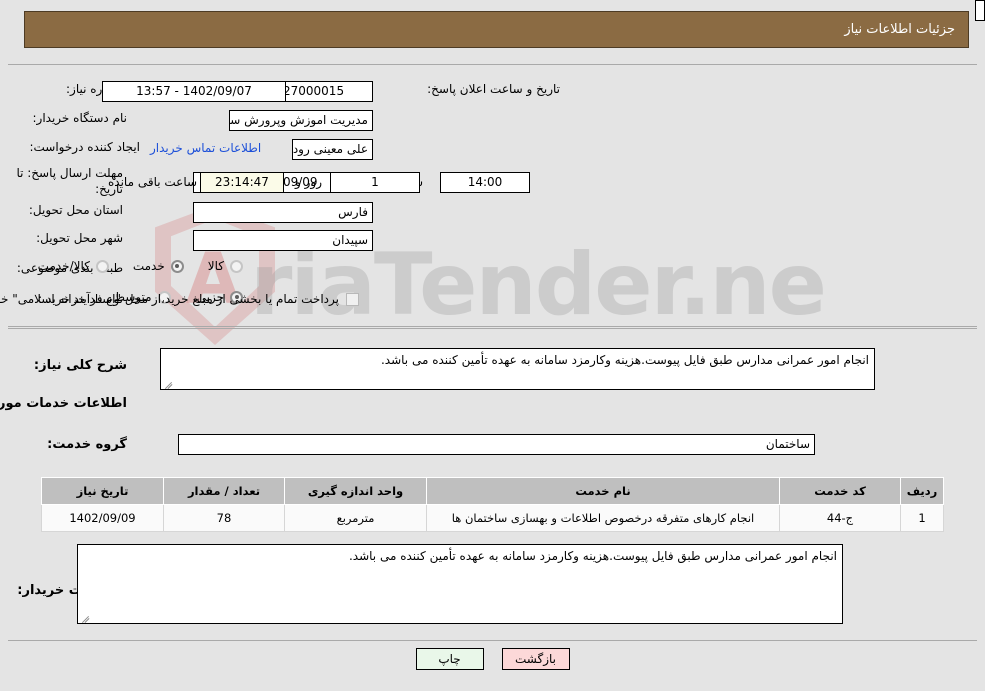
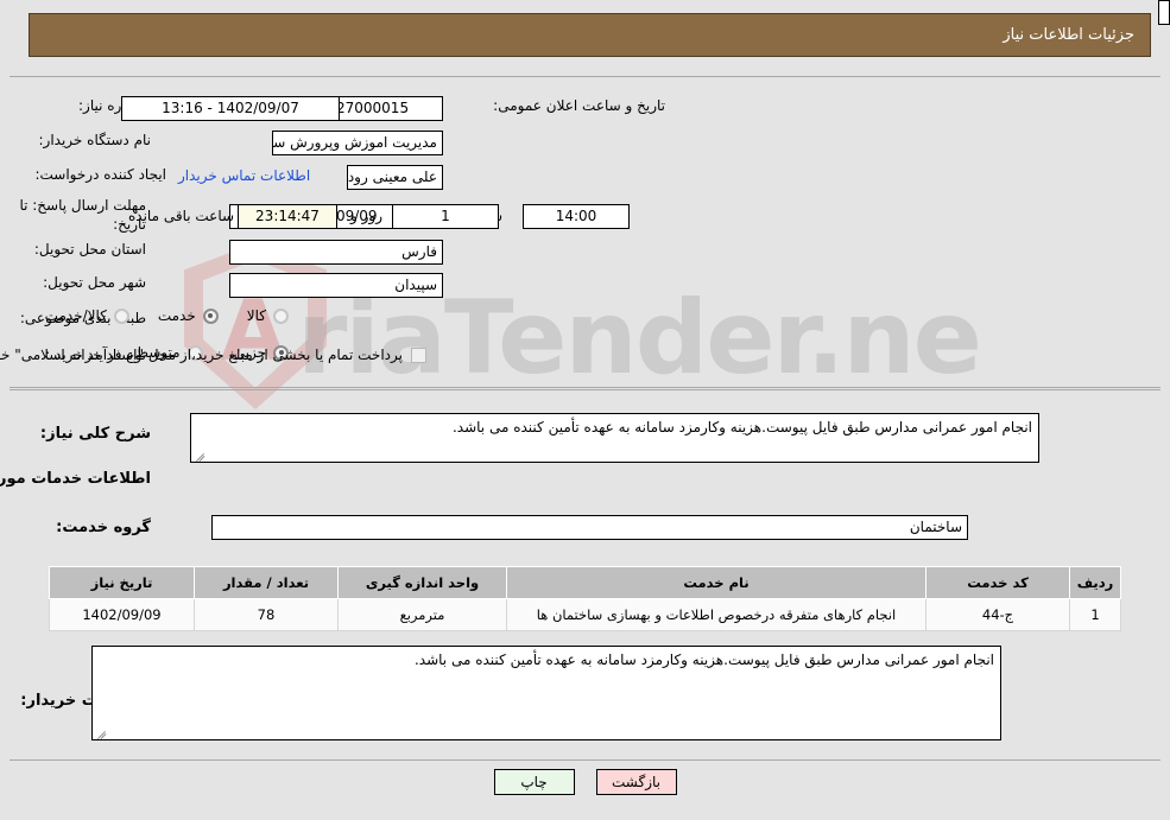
  A
  riaTender.ne
  جزئیات اطلاعات نیاز
  ره نیاز:
- تاریخ و ساعت اعلان پاسخ:
+ تاریخ و ساعت اعلان عمومی:
- 1402/09/07 - 13:57
+ 1402/09/07 - 13:16
  نام دستگاه خریدار:
  مدیریت اموزش وپرورش سپ
  ایجاد کننده درخواست:
  اطلاعات تماس خریدار
  مهلت ارسال پاسخ: تا تاریخ:
  14:00
  1
  روز و
  23:14:47
  ساعت باقی مانده
  استان محل تحویل:
  فارس
  شهر محل تحویل:
  سپیدان
  طب بندی موضوعی:
  کالا
  خدمت
  کالا/خدمت
  نوع فرآیند خرید :
  جزیی
  متوسط
  پرداخت تمام یا بخشی از مبلغ خرید،از محل "اسناد خزانه اسلامی" خ
  شرح کلی نیاز:
  انجام امور عمرانی مدارس طبق فایل پیوست.هزینه وکارمزد سامانه به عهده تأمین کننده می باشد.
  اطلاعات خدمات مور
  گروه خدمت:
  ساختمان
  ردیف	کد خدمت	نام خدمت	واحد اندازه گیری	تعداد / مقدار	تاریخ نیاز
  1	ج-44	انجام کارهای متفرقه درخصوص اطلاعات و بهسازی ساختمان ها	مترمربع	78	1402/09/09
  انجام امور عمرانی مدارس طبق فایل پیوست.هزینه وکارمزد سامانه به عهده تأمین کننده می باشد.
  بازگشت
  چاپ
